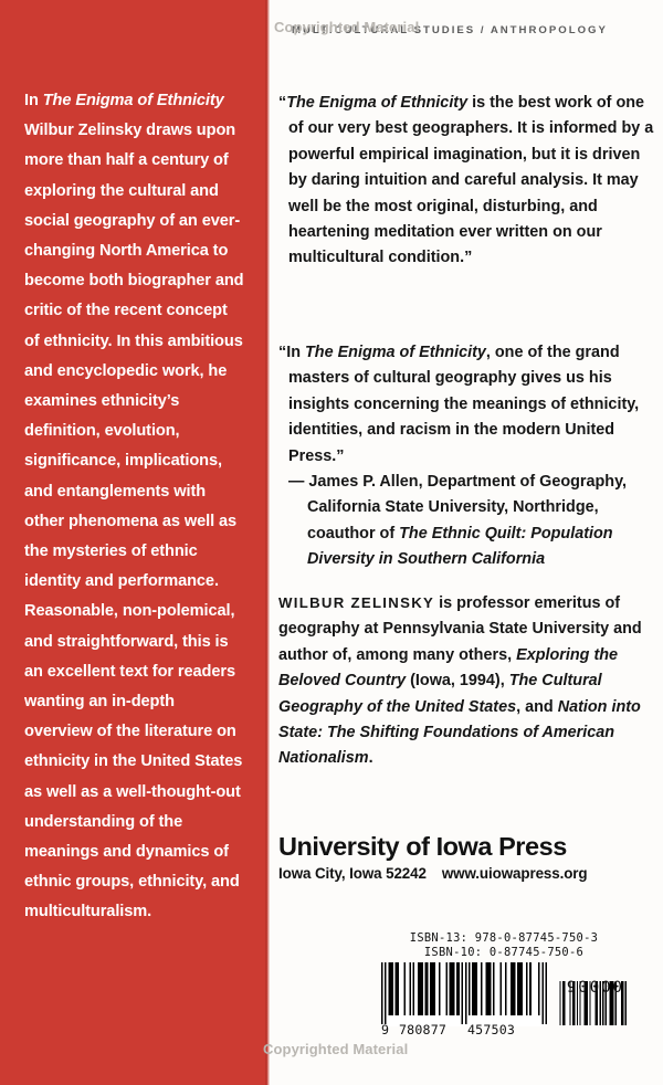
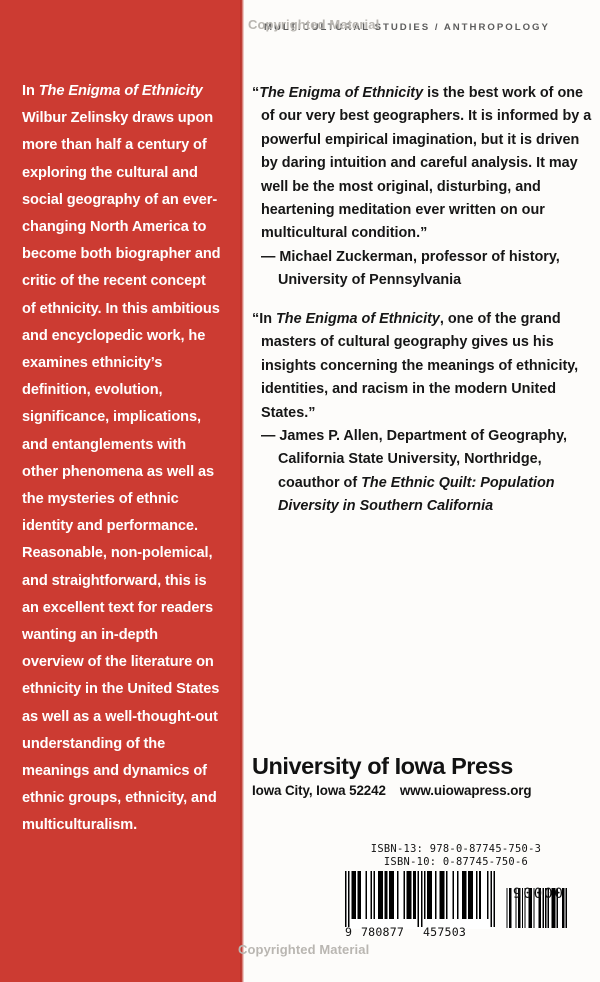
  In The Enigma of Ethnicity Wilbur Zelinsky draws upon more than half a century of exploring the cultural and social geography of an ever-changing North America to become both biographer and critic of the recent concept of ethnicity. In this ambitious and encyclopedic work, he examines ethnicity’s definition, evolution, significance, implications, and entanglements with other phenomena as well as the mysteries of ethnic identity and performance. Reasonable, non-polemical, and straightforward, this is an excellent text for readers wanting an in-depth overview of the literature on ethnicity in the United States as well as a well-thought-out understanding of the meanings and dynamics of ethnic groups, ethnicity, and multiculturalism.
  MULTICULTURAL STUDIES / ANTHROPOLOGY
  “The Enigma of Ethnicity is the best work of one of our very best geographers. It is informed by a powerful empirical imagination, but it is driven by daring intuition and careful analysis. It may well be the most original, disturbing, and heartening meditation ever written on our multicultural condition.”
+ — Michael Zuckerman, professor of history, University of Pennsylvania
- “In The Enigma of Ethnicity, one of the grand masters of cultural geography gives us his insights concerning the meanings of ethnicity, identities, and racism in the modern United Press.”
+ “In The Enigma of Ethnicity, one of the grand masters of cultural geography gives us his insights concerning the meanings of ethnicity, identities, and racism in the modern United States.”
  — James P. Allen, Department of Geography, California State University, Northridge, coauthor of The Ethnic Quilt: Population Diversity in Southern California
- WILBUR ZELINSKY is professor emeritus of geography at Pennsylvania State University and author of, among many others, Exploring the Beloved Country (Iowa, 1994), The Cultural Geography of the United States, and Nation into State: The Shifting Foundations of American Nationalism.
  University of Iowa Press
  Iowa City, Iowa 52242 www.uiowapress.org
  ISBN-13: 978-0-87745-750-3
  ISBN-10: 0-87745-750-6
  9
  780877
  457503
  90000
  Copyrighted Material
  Copyrighted Material
